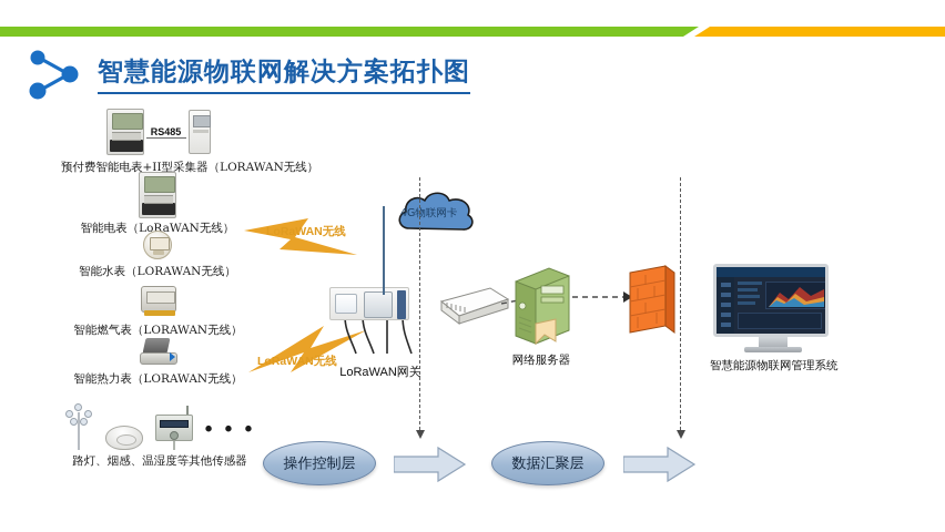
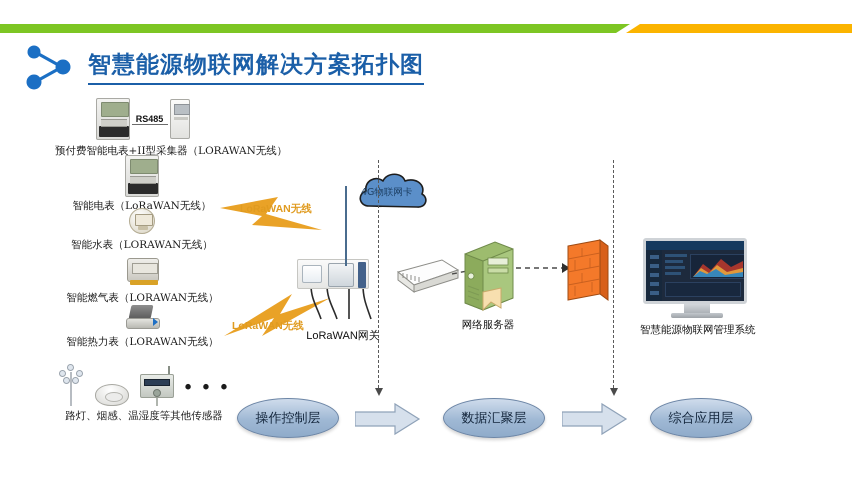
  智慧能源物联网解决方案拓扑图
  RS485
  预付费智能电表+II型采集器（LORAWAN无线）
  智能电表（LoRaWAN无线）
  智能水表（LORAWAN无线）
  智能燃气表（LORAWAN无线）
  智能热力表（LORAWAN无线）
  • • •
  路灯、烟感、温湿度等其他传感器
  LoRaWAN无线
  LoRaWAN无线
  LoRaWAN网关
  4G物联网卡
  网络服务器
  智慧能源物联网管理系统
  操作控制层
  数据汇聚层
+ 综合应用层
